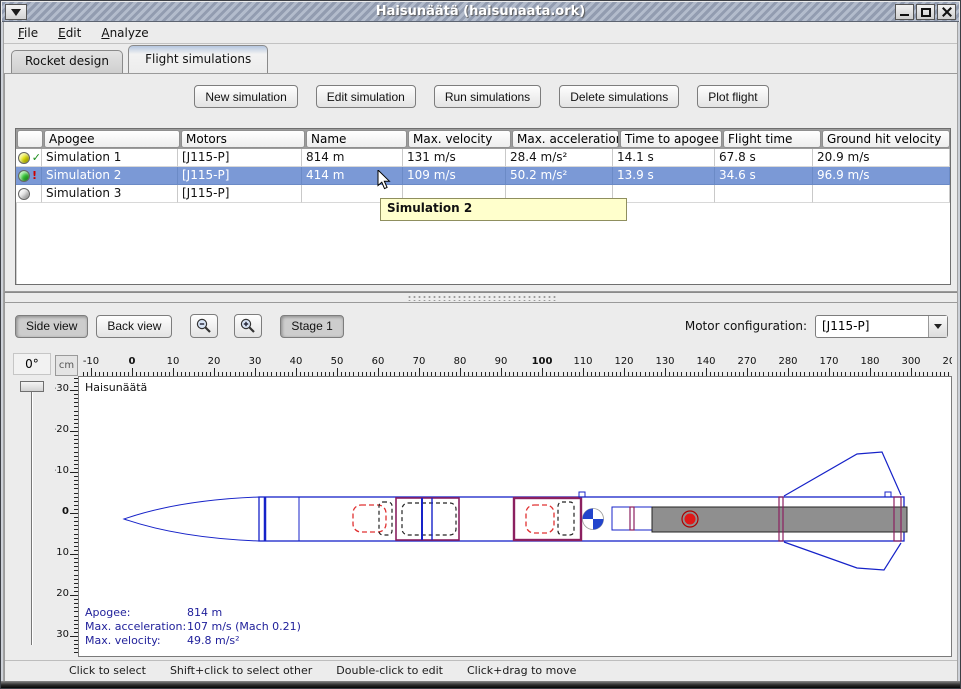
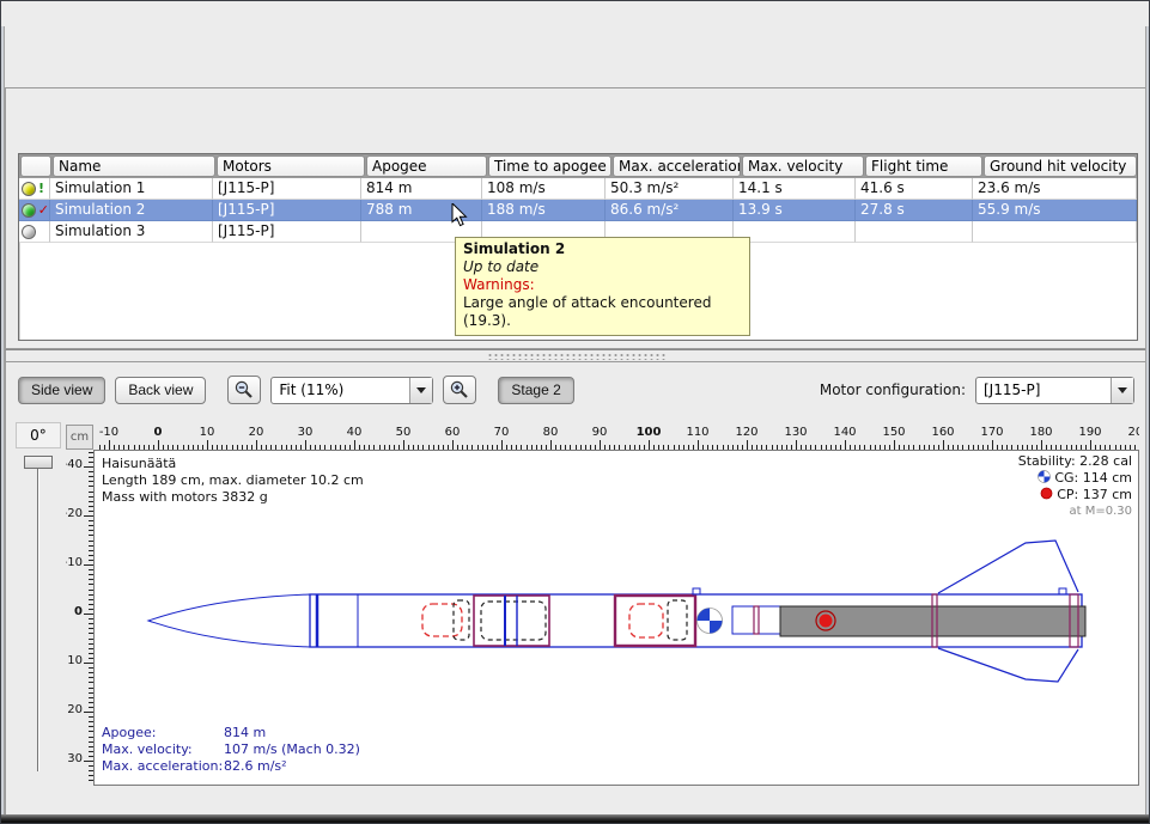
- Haisunäätä (haisunaata.ork)
- File
- Edit
- Analyze
- Rocket design Flight simulations
- New simulation
- Edit simulation
- Run simulations
- Delete simulations
- Plot flight
- Apogee
+ Name
  Motors
- Name
+ Apogee
- Max. velocity
+ Time to apogee
  Max. acceleratio
- Time to apogee
+ Max. velocity
  Flight time
  Ground hit velocity
- ✓
+ !
  Simulation 1
  [J115-P]
  814 m
- 131 m/s
+ 108 m/s
- 28.4 m/s²
+ 50.3 m/s²
  14.1 s
- 67.8 s
+ 41.6 s
- 20.9 m/s
+ 23.6 m/s
- !
+ ✓
  Simulation 2
  [J115-P]
- 414 m
+ 788 m
- 109 m/s
+ 188 m/s
- 50.2 m/s²
+ 86.6 m/s²
  13.9 s
- 34.6 s
+ 27.8 s
- 96.9 m/s
+ 55.9 m/s
  Simulation 3
  [J115-P]
  Simulation 2
+ Up to date
+ Warnings:
+ Large angle of attack encountered (19.3).
  Side view
  Back view
+ Fit (11%)
- Stage 1
+ Stage 2
  Motor configuration:
  [J115-P]
  0°
  cm
  -10
  0
  10
  20
  30
  40
  50
  60
  70
  80
  90
  100
  110
  120
  130
  140
- 270
+ 150
- 280
+ 160
  170
  180
- 300
+ 190
- -30
+ -40
  -20
  -10
  0
  10
  20
  30
  Haisunäätä
+ Length 189 cm, max. diameter 10.2 cm
+ Mass with motors 3832 g
+ Stability: 2.28 cal
+ CG: 114 cm
+ CP: 137 cm
+ at M=0.30
  Apogee:
  814 m
- Max. acceleration:
+ Max. velocity:
- 107 m/s (Mach 0.21)
+ 107 m/s (Mach 0.32)
- Max. velocity:
+ Max. acceleration:
- 49.8 m/s²
+ 82.6 m/s²
- Click to select
- Shift+click to select other
- Double-click to edit
- Click+drag to move
